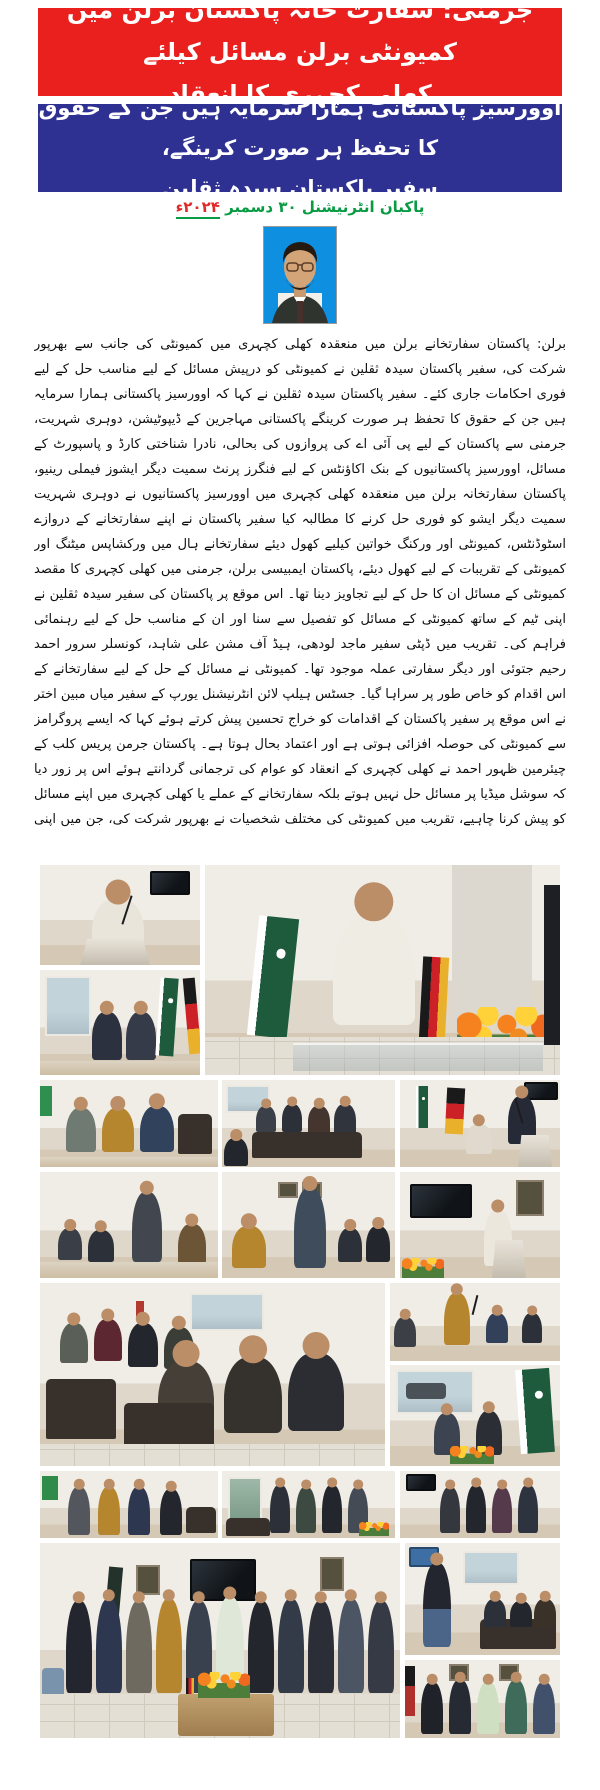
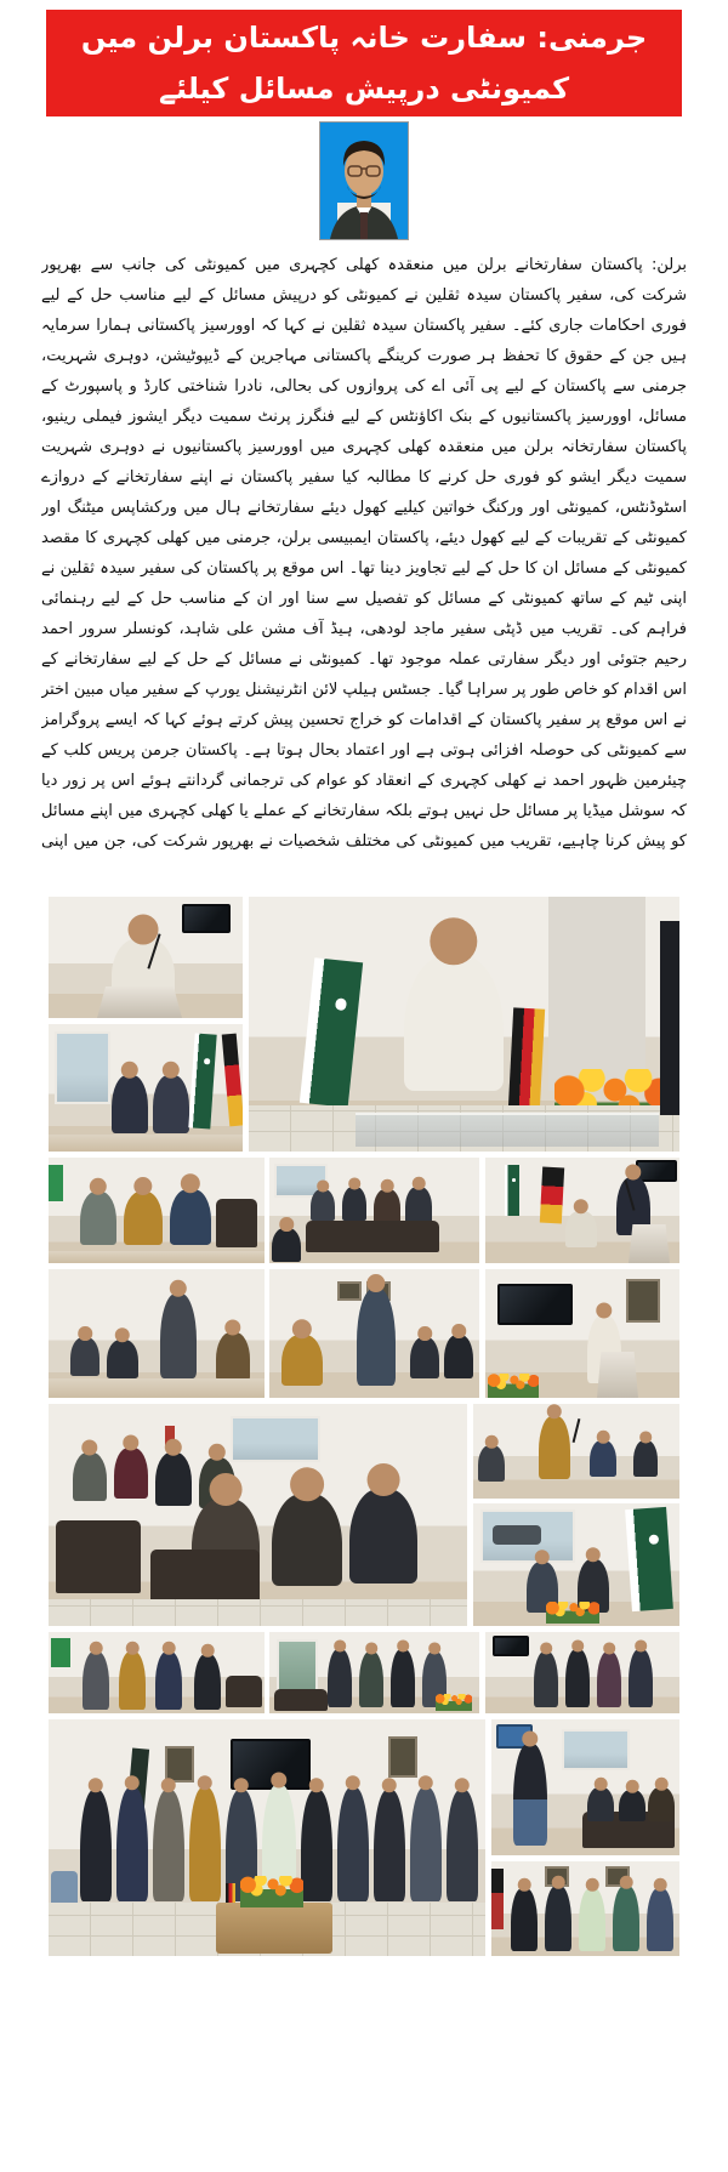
- جرمنی: سفارت خانہ پاکستان برلن میں کمیونٹی برلن مسائل کیلئے
+ جرمنی: سفارت خانہ پاکستان برلن میں کمیونٹی درپیش مسائل کیلئے
- کھلی کچہری کا انعقاد
- اوورسیز پاکستانی ہمارا سرمایہ ہیں جن کے حقوق کا تحفظ ہر صورت کرینگے،
- سفیر پاکستان سیدہ ثقلین
- پاکبان انٹرنیشنل ۳۰ دسمبر ۲۰۲۴ء
  برلن: پاکستان سفارتخانے برلن میں منعقدہ کھلی کچہری میں کمیونٹی کی جانب سے بھرپور شرکت کی، سفیر پاکستان سیدہ ثقلین نے کمیونٹی کو درپیش مسائل کے لیے مناسب حل کے لیے فوری احکامات جاری کئے۔ سفیر پاکستان سیدہ ثقلین نے کہا کہ اوورسیز پاکستانی ہمارا سرمایہ ہیں جن کے حقوق کا تحفظ ہر صورت کرینگے پاکستانی مہاجرین کے ڈیپوٹیشن، دوہری شہریت، جرمنی سے پاکستان کے لیے پی آئی اے کی پروازوں کی بحالی، نادرا شناختی کارڈ و پاسپورٹ کے مسائل، اوورسیز پاکستانیوں کے بنک اکاؤنٹس کے لیے فنگرز پرنٹ سمیت دیگر ایشوز فیملی رینیو، پاکستان سفارتخانہ برلن میں منعقدہ کھلی کچہری میں اوورسیز پاکستانیوں نے دوہری شہریت سمیت دیگر ایشو کو فوری حل کرنے کا مطالبہ کیا سفیر پاکستان نے اپنے سفارتخانے کے دروازے اسٹوڈنٹس، کمیونٹی اور ورکنگ خواتین کیلیے کھول دیئے سفارتخانے ہال میں ورکشاپس میٹنگ اور کمیونٹی کے تقریبات کے لیے کھول دیئے، پاکستان ایمبیسی برلن، جرمنی میں کھلی کچہری کا مقصد کمیونٹی کے مسائل ان کا حل کے لیے تجاویز دینا تھا۔ اس موقع پر پاکستان کی سفیر سیدہ ثقلین نے اپنی ٹیم کے ساتھ کمیونٹی کے مسائل کو تفصیل سے سنا اور ان کے مناسب حل کے لیے رہنمائی فراہم کی۔ تقریب میں ڈپٹی سفیر ماجد لودھی، ہیڈ آف مشن علی شاہد، کونسلر سرور احمد رحیم جتوئی اور دیگر سفارتی عملہ موجود تھا۔ کمیونٹی نے مسائل کے حل کے لیے سفارتخانے کے اس اقدام کو خاص طور پر سراہا گیا۔ جسٹس ہیلپ لائن انٹرنیشنل یورپ کے سفیر میاں مبین اختر نے اس موقع پر سفیر پاکستان کے اقدامات کو خراج تحسین پیش کرتے ہوئے کہا کہ ایسے پروگرامز سے کمیونٹی کی حوصلہ افزائی ہوتی ہے اور اعتماد بحال ہوتا ہے۔ پاکستان جرمن پریس کلب کے چیئرمین ظہور احمد نے کھلی کچہری کے انعقاد کو عوام کی ترجمانی گردانتے ہوئے اس پر زور دیا کہ سوشل میڈیا پر مسائل حل نہیں ہوتے بلکہ سفارتخانے کے عملے یا کھلی کچہری میں اپنے مسائل کو پیش کرنا چاہیے، تقریب میں کمیونٹی کی مختلف شخصیات نے بھرپور شرکت کی، جن میں اپنی
